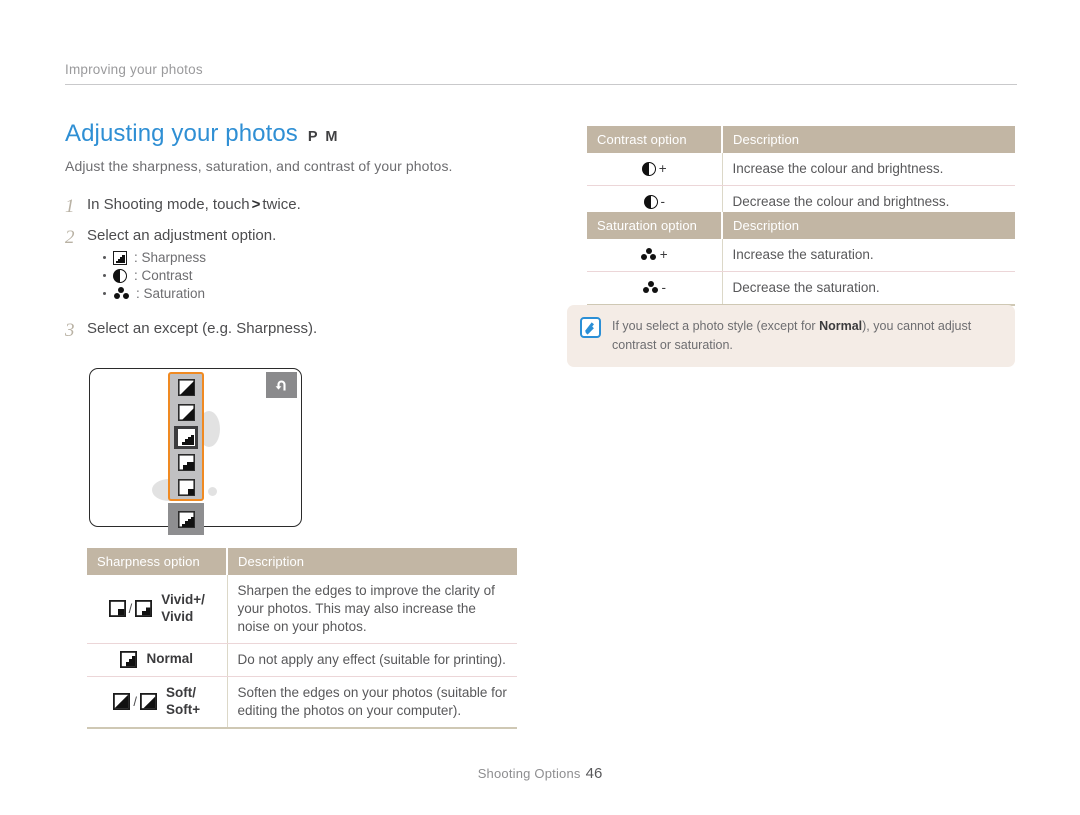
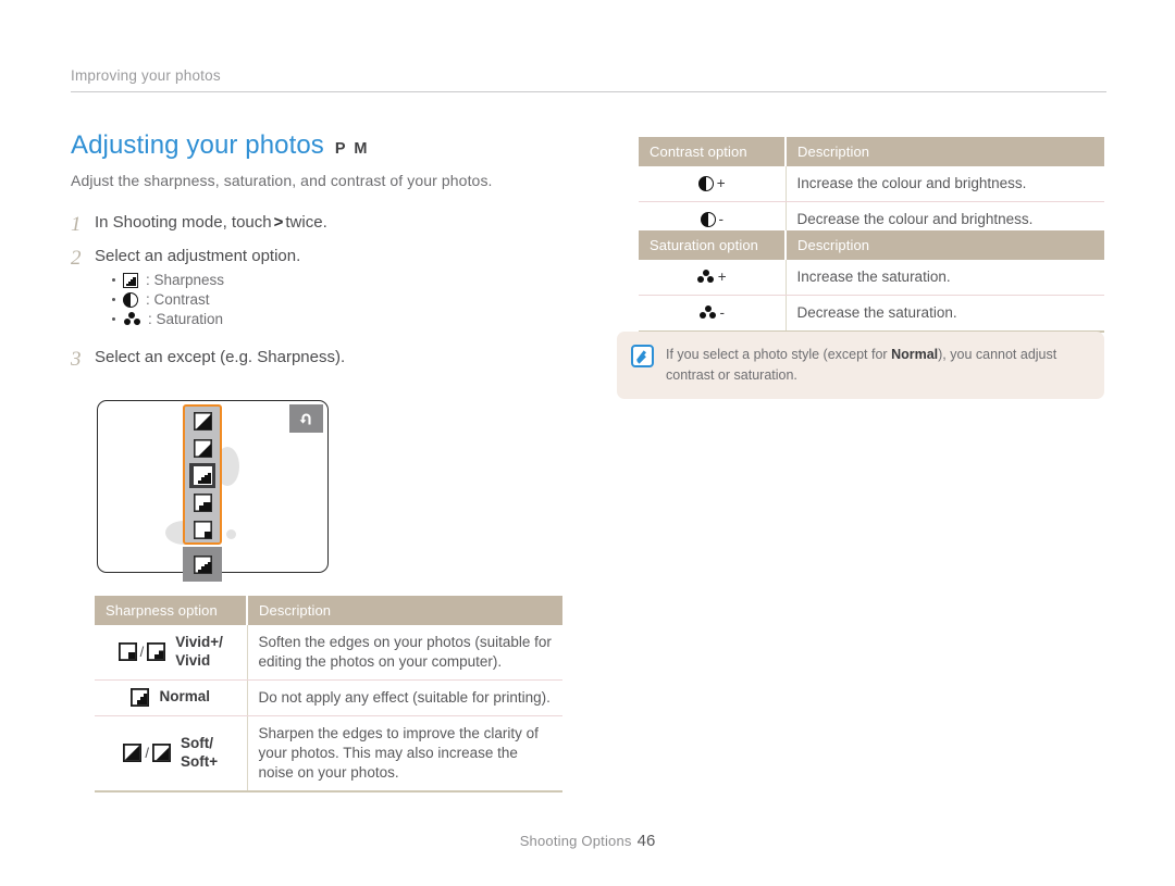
  Improving your photos
  Adjusting your photos
  P M
  Adjust the sharpness, saturation, and contrast of your photos.
  1
  In Shooting mode, touch>twice.
  2
  Select an adjustment option.
  : Sharpness
  : Contrast
  : Saturation
  3
  Select an except (e.g. Sharpness).
  Sharpness option	Description
- / Vivid+/ Vivid	Sharpen the edges to improve the clarity of your photos. This may also increase the noise on your photos.
+ / Vivid+/ Vivid	Soften the edges on your photos (suitable for editing the photos on your computer).
  Normal	Do not apply any effect (suitable for printing).
- / Soft/ Soft+	Soften the edges on your photos (suitable for editing the photos on your computer).
+ / Soft/ Soft+	Sharpen the edges to improve the clarity of your photos. This may also increase the noise on your photos.
  Contrast option	Description
  +	Increase the colour and brightness.
  -	Decrease the colour and brightness.
  Saturation option	Description
  +	Increase the saturation.
  -	Decrease the saturation.
  If you select a photo style (except for Normal), you cannot adjust contrast or saturation.
  Shooting Options 46
